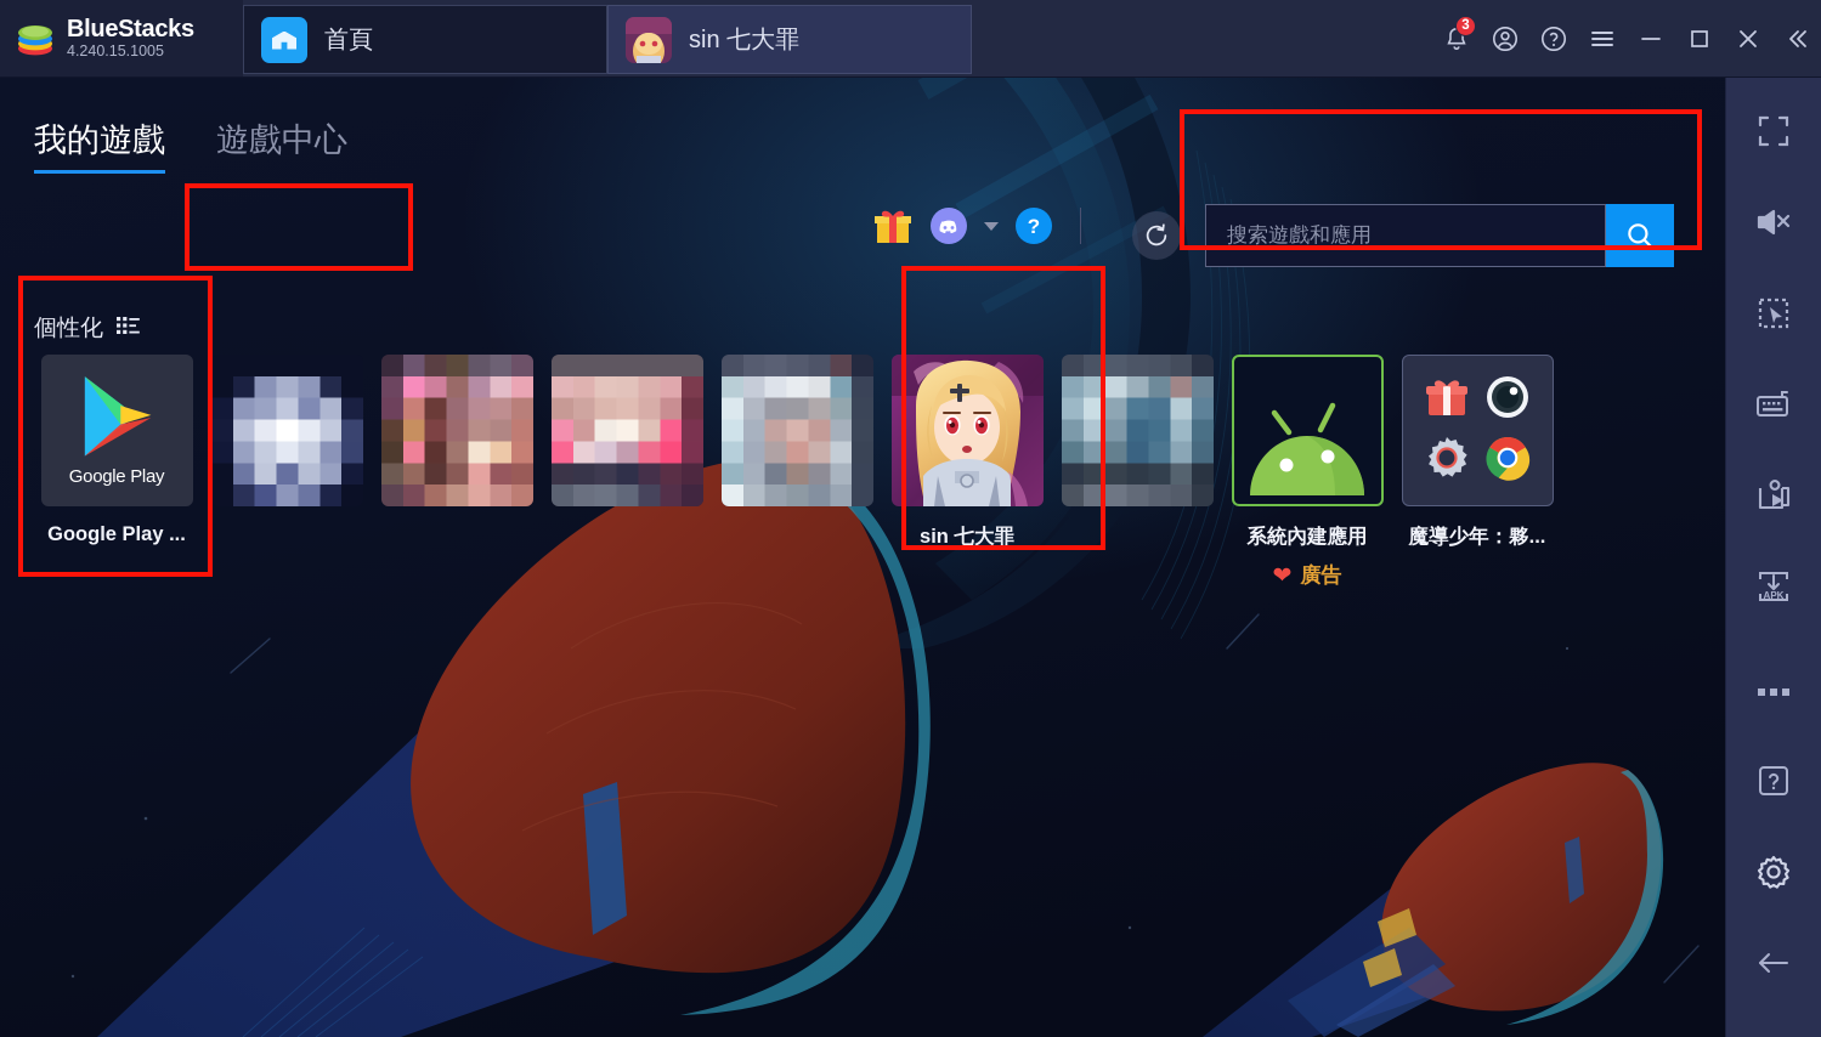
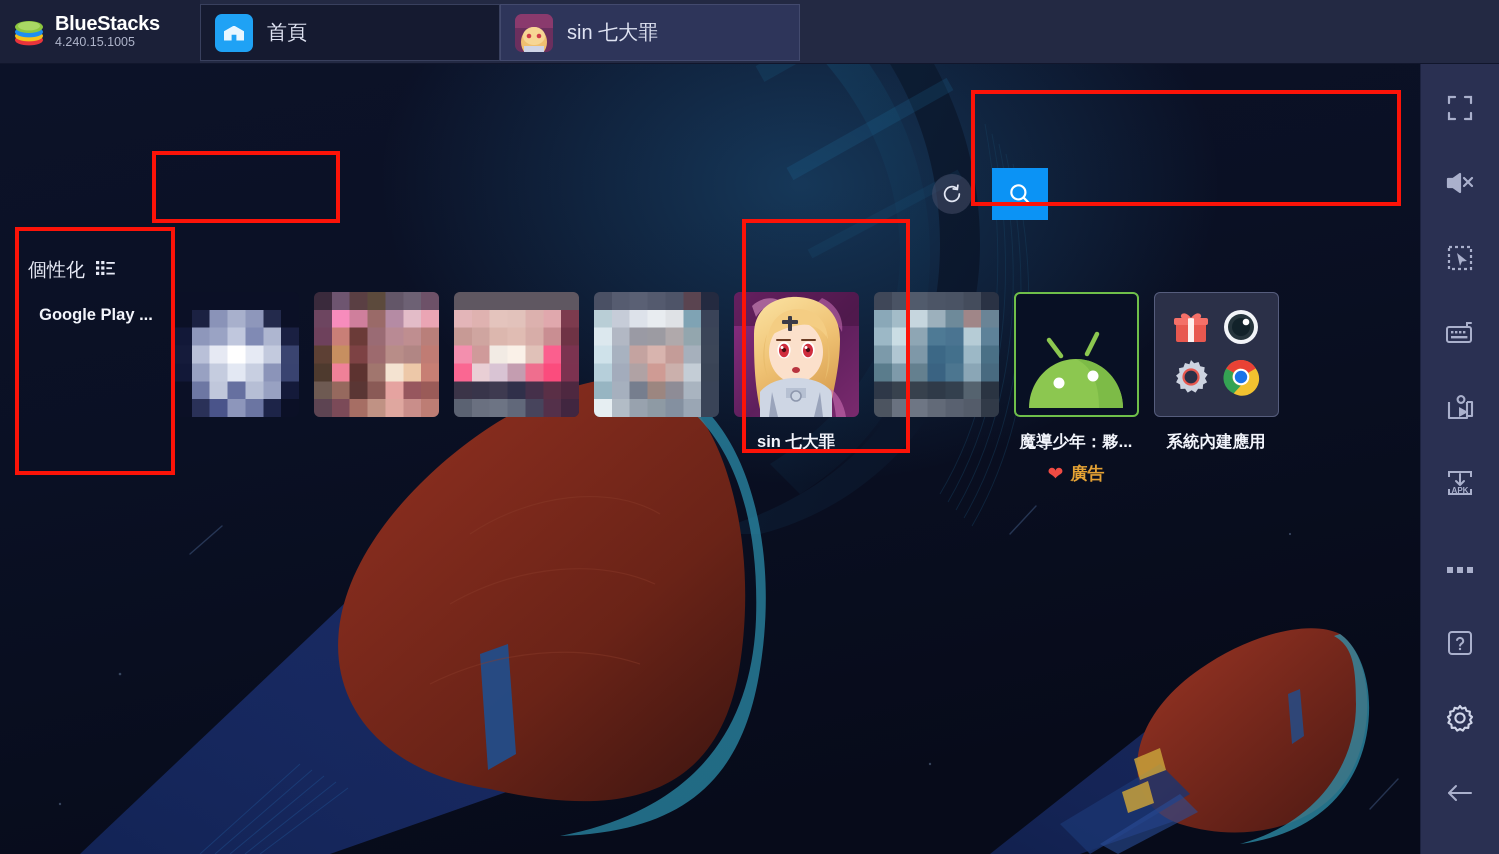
  BlueStacks
  4.240.15.1005
  首頁
  sin 七大罪
- 3
- 我的遊戲
- 遊戲中心
- ?
- 搜索遊戲和應用
  個性化
- Google Play
  Google Play ...
  sin 七大罪
- 系統內建應用
+ 魔導少年：夥...
  ❤
  廣告
- 魔導少年：夥...
+ 系統內建應用
  APK
